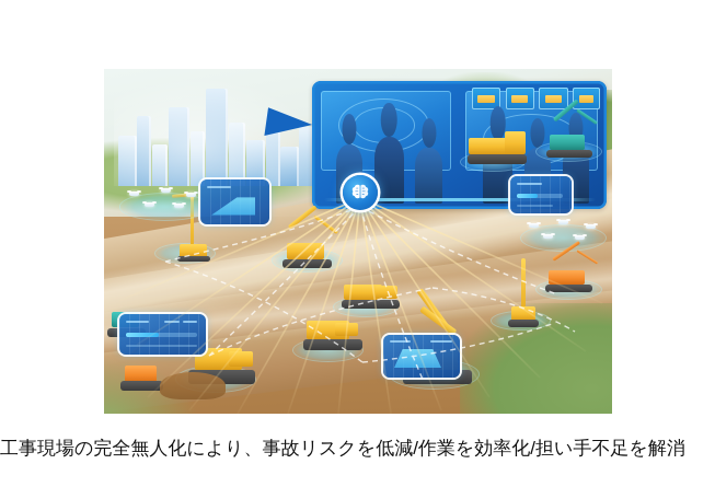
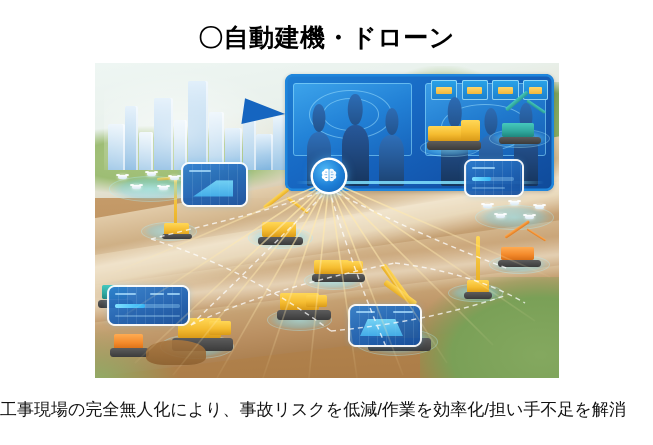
+ 〇自動建機・ドローン
  工事現場の完全無人化により、事故リスクを低減/作業を効率化/担い手不足を解消
